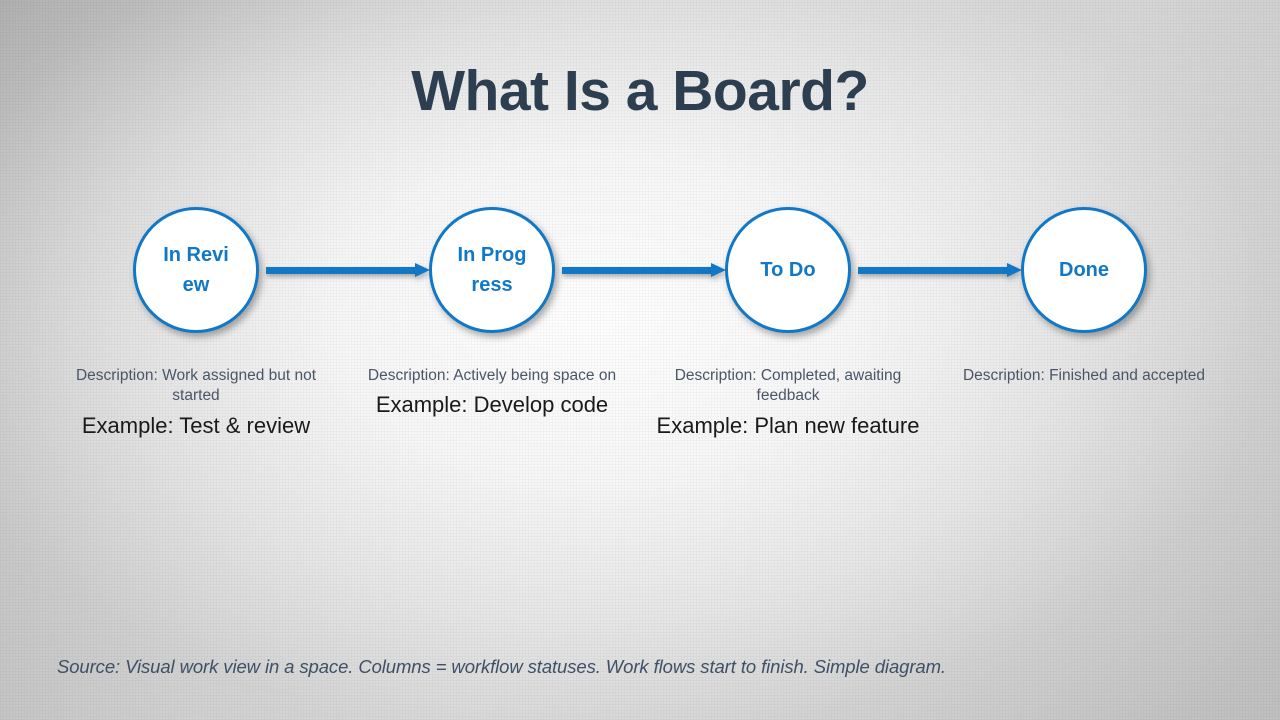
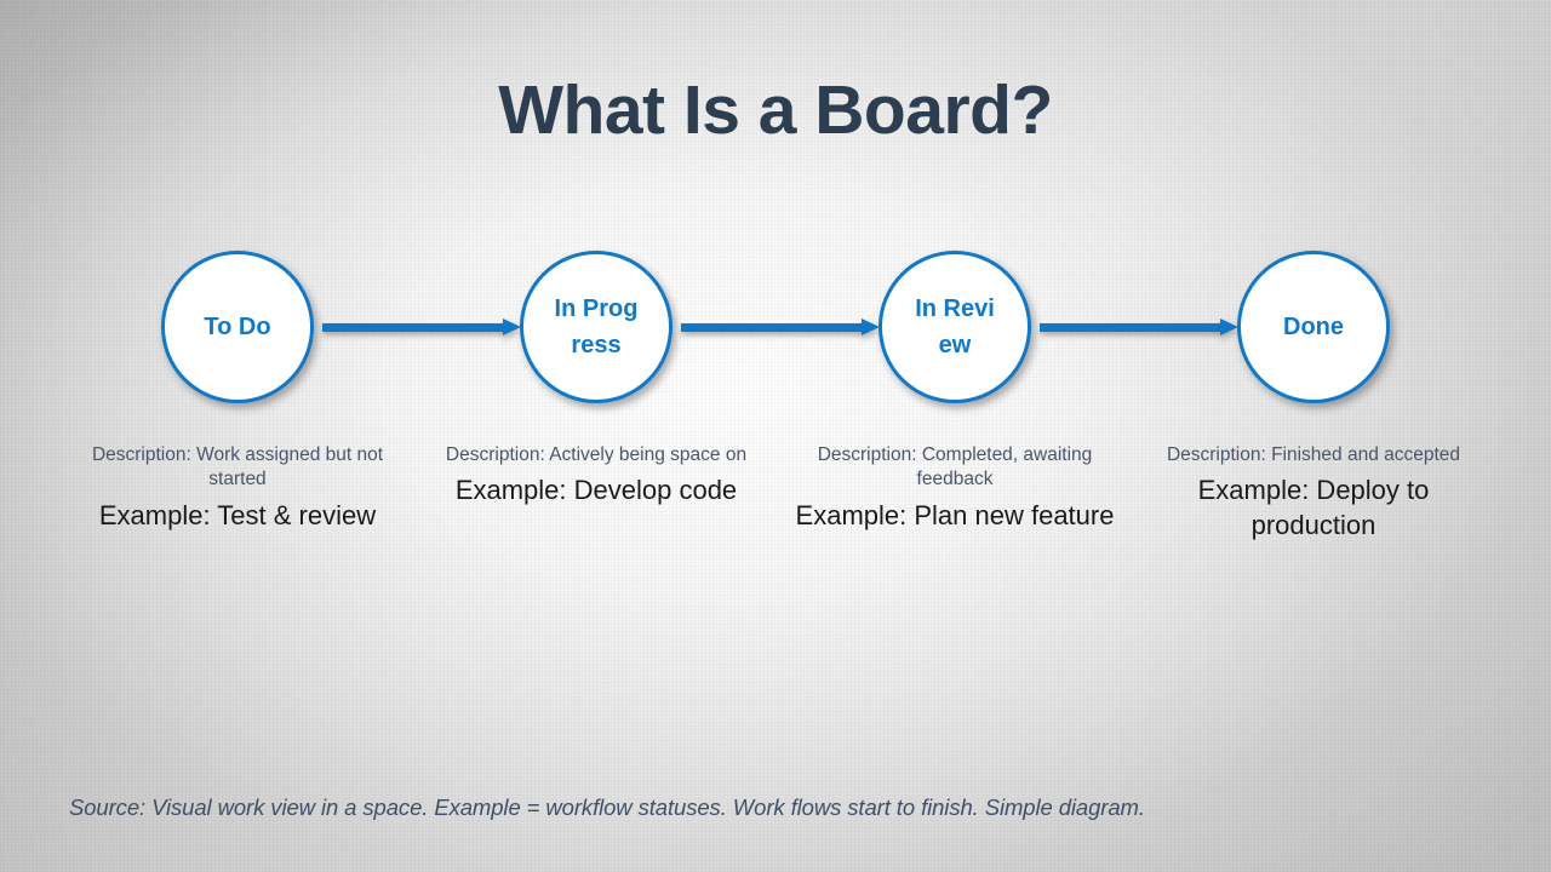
  What Is a Board?
- In Review
+ To Do
  In Progress
- To Do
+ In Review
  Done
  Description: Work assigned but not started
  Example: Test & review
  Description: Actively being space on
  Example: Develop code
  Description: Completed, awaiting feedback
  Example: Plan new feature
  Description: Finished and accepted
+ Example: Deploy to production
- Source: Visual work view in a space. Columns = workflow statuses. Work flows start to finish. Simple diagram.
+ Source: Visual work view in a space. Example = workflow statuses. Work flows start to finish. Simple diagram.
